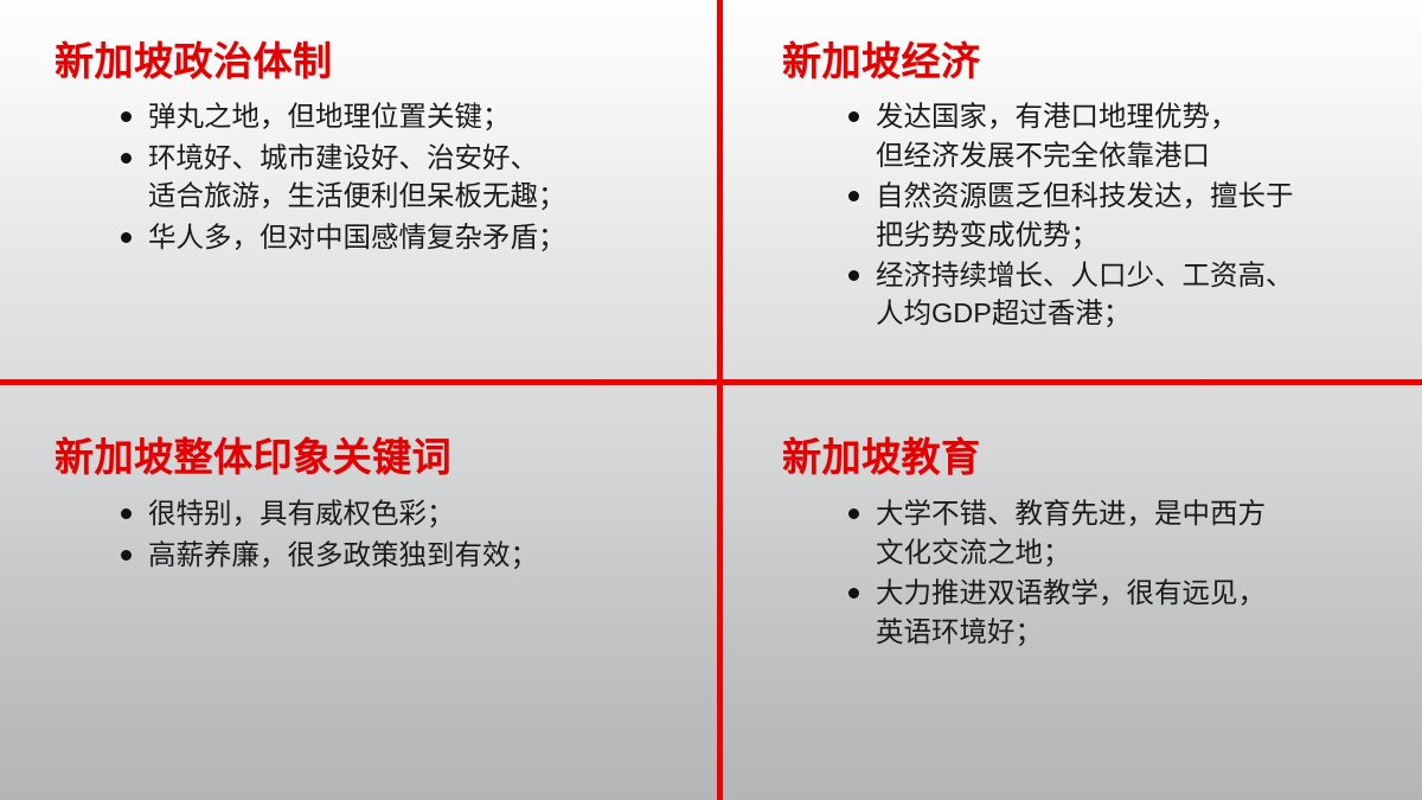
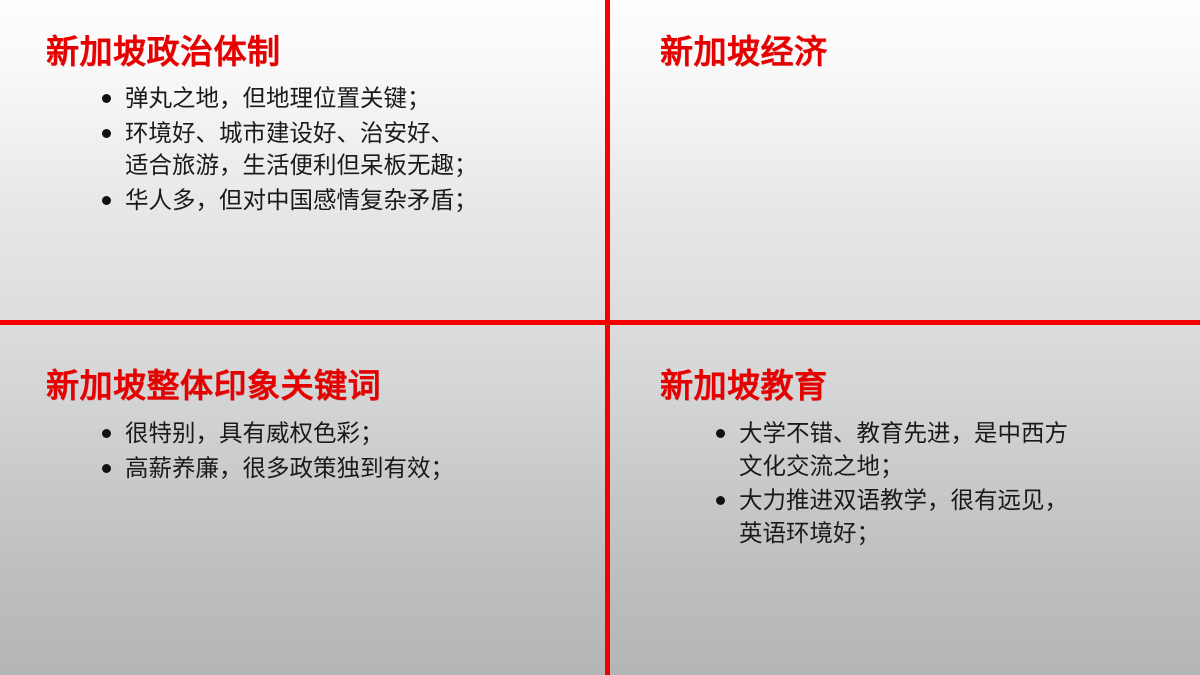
  新加坡政治体制
  弹丸之地，但地理位置关键；
  环境好、城市建设好、治安好、
  适合旅游，生活便利但呆板无趣；
  华人多，但对中国感情复杂矛盾；
  新加坡经济
- 发达国家，有港口地理优势，
- 但经济发展不完全依靠港口
- 自然资源匮乏但科技发达，擅长于
- 把劣势变成优势；
- 经济持续增长、人口少、工资高、
- 人均GDP超过香港；
  新加坡整体印象关键词
  很特别，具有威权色彩；
  高薪养廉，很多政策独到有效；
  新加坡教育
  大学不错、教育先进，是中西方
  文化交流之地；
  大力推进双语教学，很有远见，
  英语环境好；
